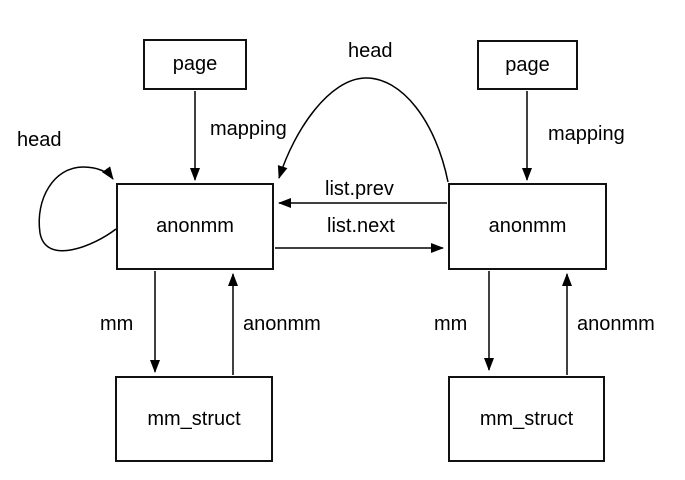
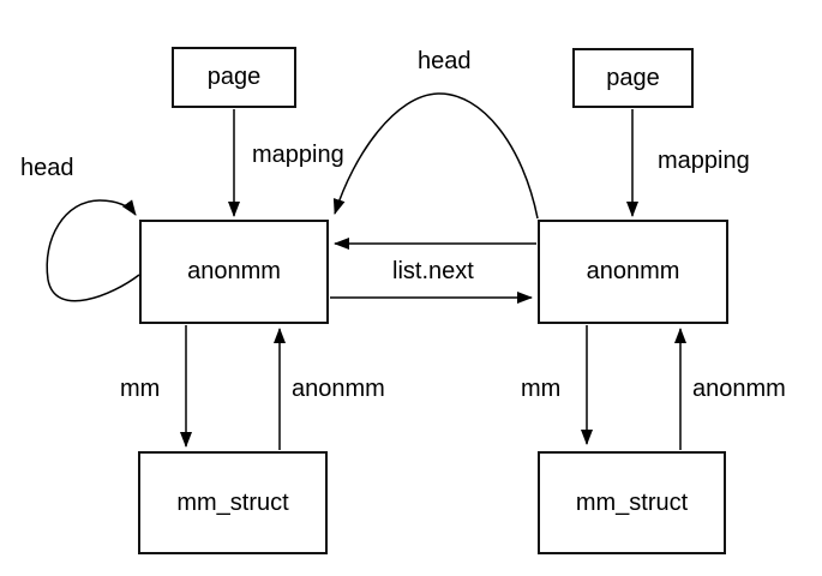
  page
  page
  anonmm
  anonmm
  mm_struct
  mm_struct
  mapping
  mapping
  head
  head
- list.prev
  list.next
  mm
  anonmm
  mm
  anonmm
